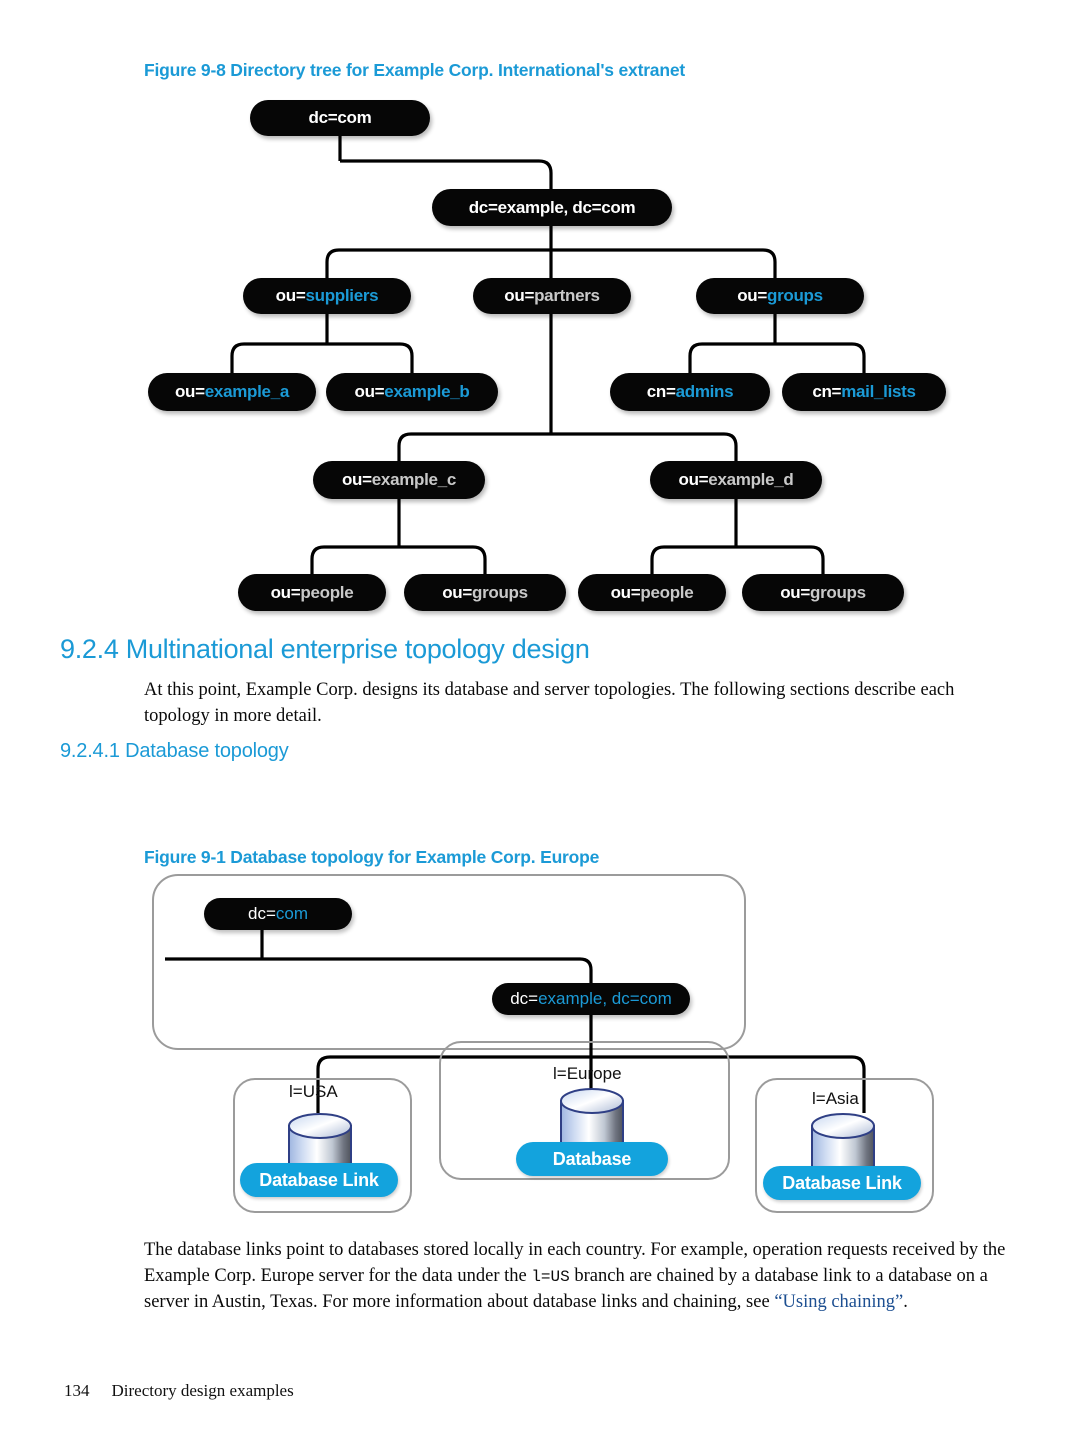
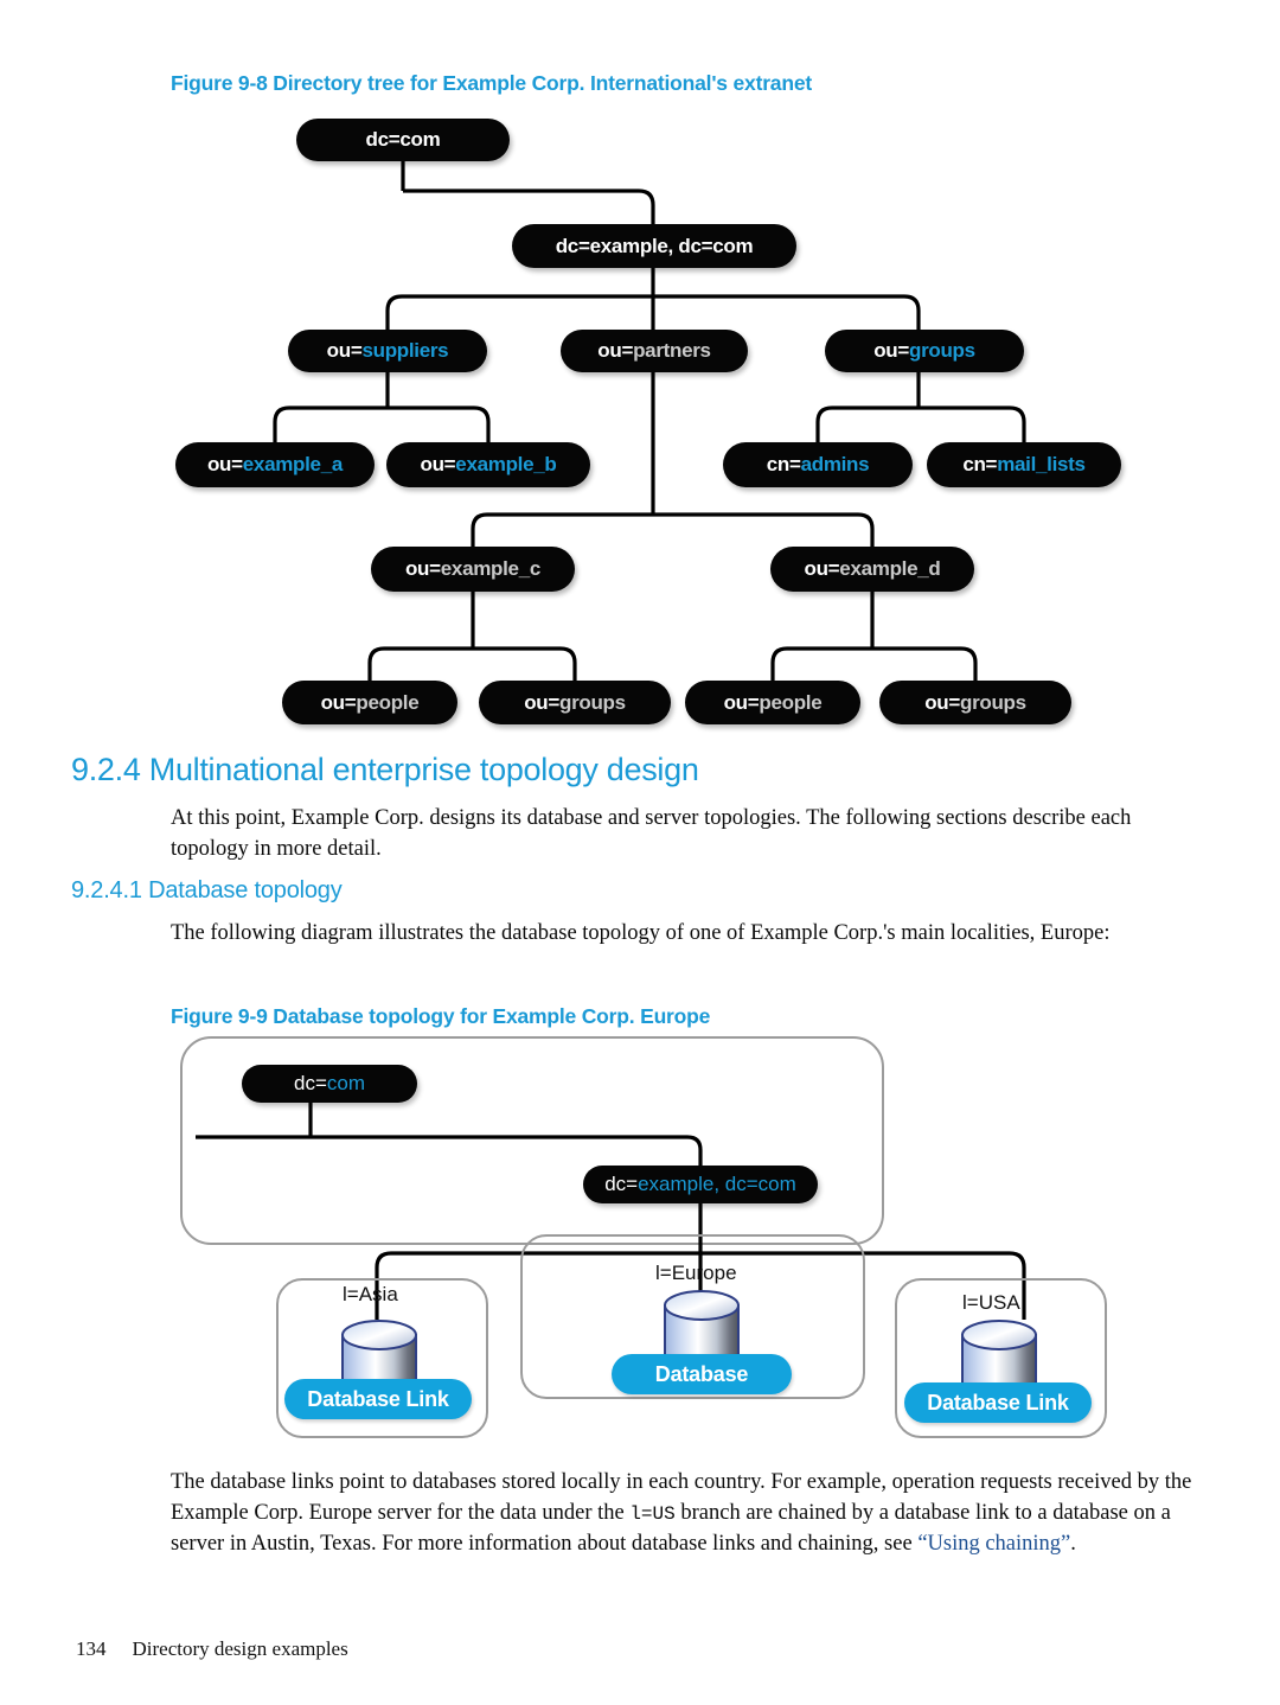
  Figure 9-8 Directory tree for Example Corp. International's extranet
  dc=
  com
  dc=
  example, dc=com
  ou=
  suppliers
  ou=
  partners
  ou=
  groups
  ou=
  example_a
  ou=
  example_b
  cn=
  admins
  cn=
  mail_lists
  ou=
  example_c
  ou=
  example_d
  ou=
  people
  ou=
  groups
  ou=
  people
  ou=
  groups
  9.2.4 Multinational enterprise topology design
  At this point, Example Corp. designs its database and server topologies. The following sections describe each topology in more detail.
  9.2.4.1 Database topology
+ The following diagram illustrates the database topology of one of Example Corp.'s main localities, Europe:
- Figure 9-1 Database topology for Example Corp. Europe
+ Figure 9-9 Database topology for Example Corp. Europe
  dc=
  com
  dc=
  example, dc=com
- l=USA
+ l=Asia
  l=Europe
- l=Asia
+ l=USA
  Database Link
  Database
  Database Link
  The database links point to databases stored locally in each country. For example, operation requests received by the Example Corp. Europe server for the data under the l=US branch are chained by a database link to a database on a server in Austin, Texas. For more information about database links and chaining, see “Using chaining”.
  134 Directory design examples
